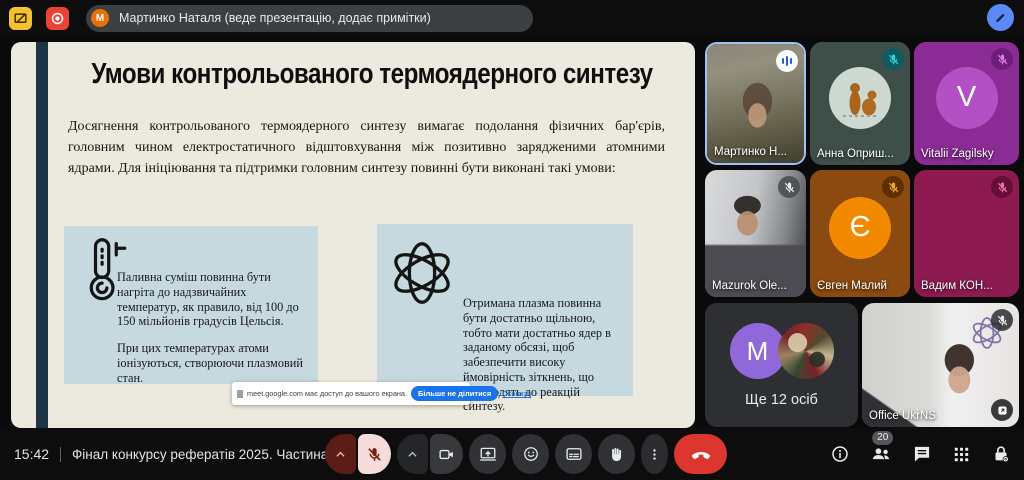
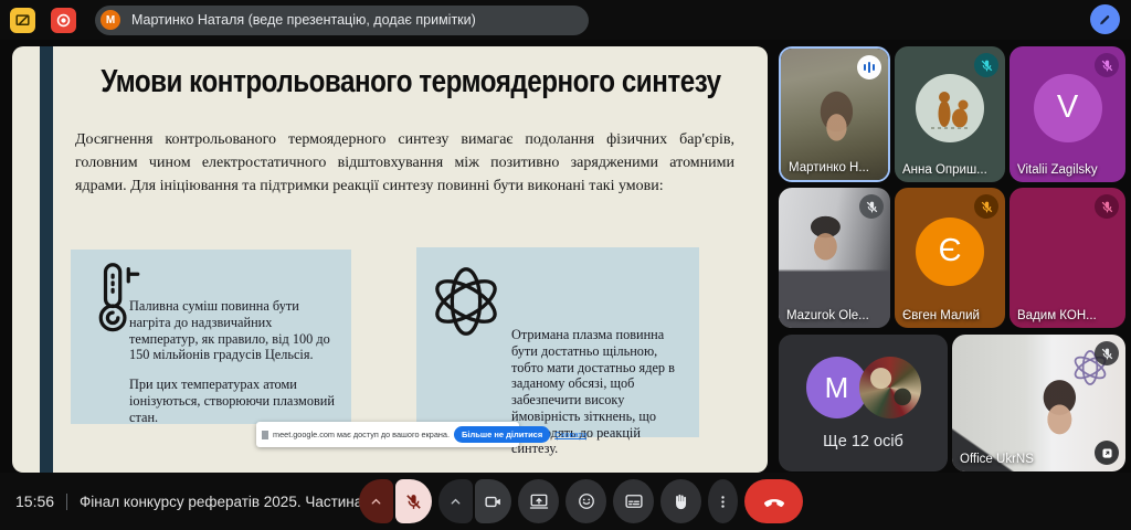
  М
  Мартинко Наталя (веде презентацію, додає примітки)
  Умови контрольованого термоядерного синтезу
- Досягнення контрольованого термоядерного синтезу вимагає подолання фізичних бар'єрів, головним чином електростатичного відштовхування між позитивно зарядженими атомними ядрами. Для ініціювання та підтримки головним синтезу повинні бути виконані такі умови:
+ Досягнення контрольованого термоядерного синтезу вимагає подолання фізичних бар'єрів, головним чином електростатичного відштовхування між позитивно зарядженими атомними ядрами. Для ініціювання та підтримки реакції синтезу повинні бути виконані такі умови:
  Паливна суміш повинна бути нагріта до надзвичайних температур, як правило, від 100 до 150 мільйонів градусів Цельсія.
  При цих температурах атоми іонізуються, створюючи плазмовий стан.
  Отримана плазма повинна бути достатньо щільною, тобто мати достатньо ядер в заданому обсязі, щоб забезпечити високу ймовірність зіткнень, що дять до реакцій синтезу.
  meet.google.com має доступ до вашого екрана.
  Більше не ділитися
  Сховати
  Мартинко Н...
  Анна Оприш...
  V
  Vitalii Zagilsky
  Mazurok Ole...
  Є
  Євген Малий
  Вадим КОН...
  M
  Ще 12 осіб
  Office UkrNS
- 15:42
+ 15:56
  Фінал конкурсу рефератів 2025. Частин
- 20
